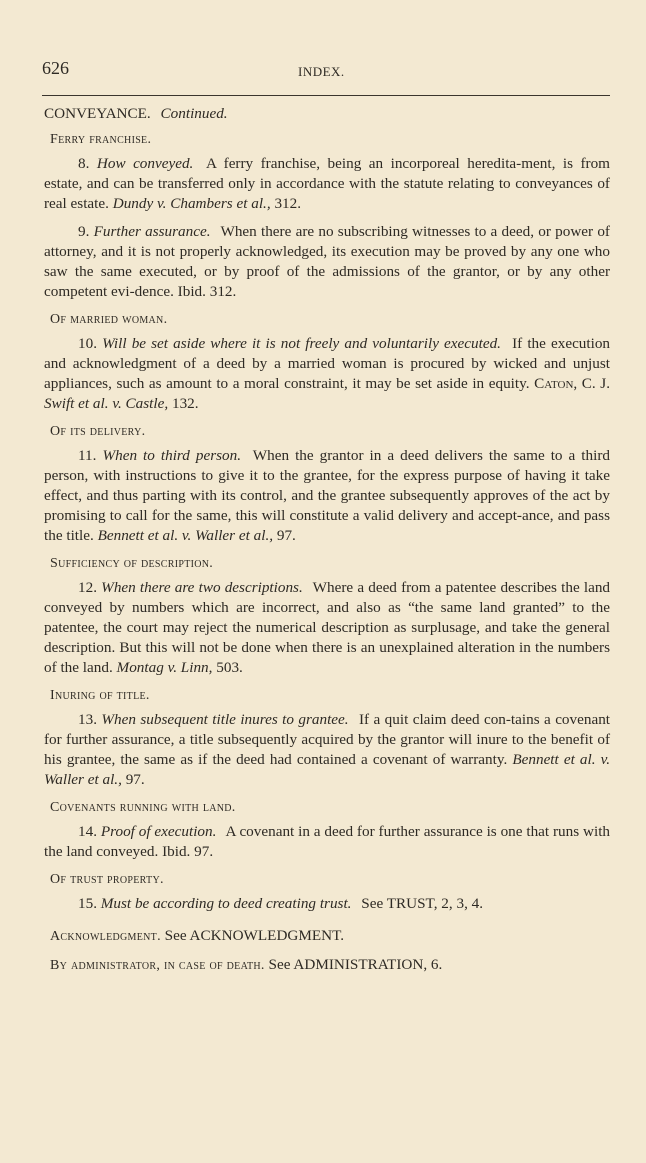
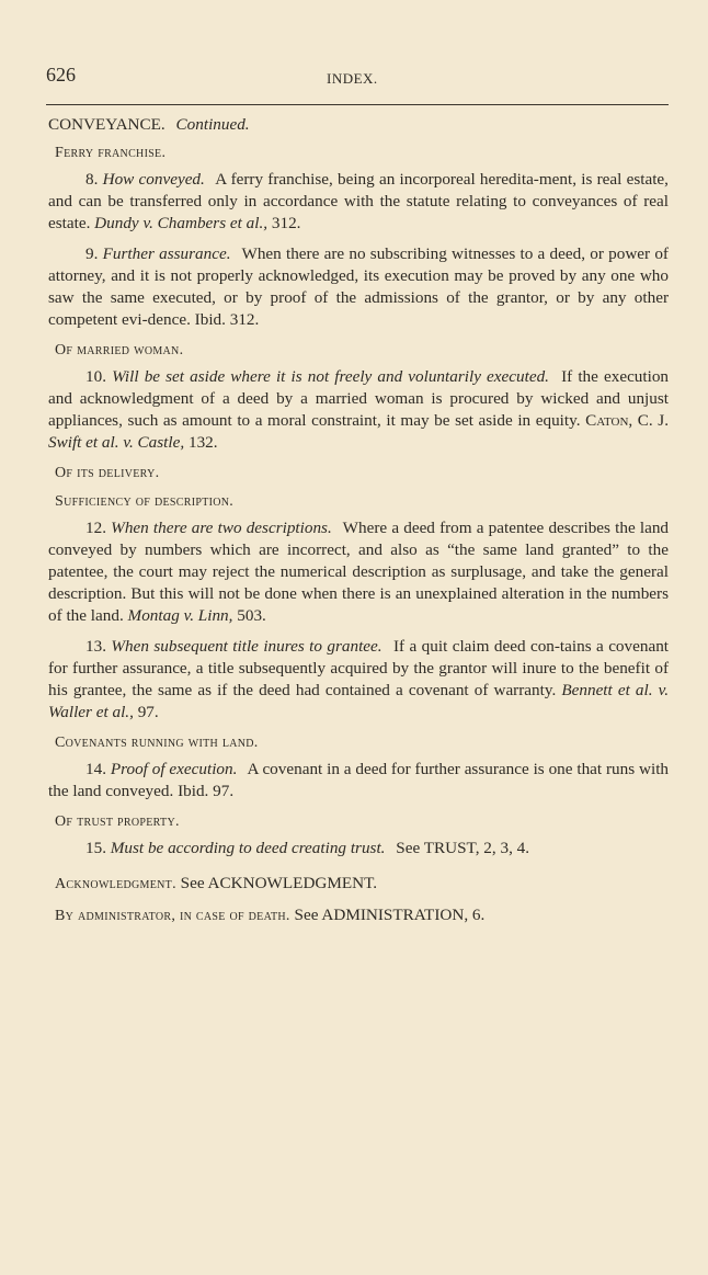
  626
  INDEX.
  CONVEYANCE. Continued.
  Ferry franchise.
- 8. How conveyed. A ferry franchise, being an incorporeal heredita-ment, is from estate, and can be transferred only in accordance with the statute relating to conveyances of real estate. Dundy v. Chambers et al., 312.
+ 8. How conveyed. A ferry franchise, being an incorporeal heredita-ment, is real estate, and can be transferred only in accordance with the statute relating to conveyances of real estate. Dundy v. Chambers et al., 312.
  9. Further assurance. When there are no subscribing witnesses to a deed, or power of attorney, and it is not properly acknowledged, its execution may be proved by any one who saw the same executed, or by proof of the admissions of the grantor, or by any other competent evi-dence. Ibid. 312.
  Of married woman.
  10. Will be set aside where it is not freely and voluntarily executed. If the execution and acknowledgment of a deed by a married woman is procured by wicked and unjust appliances, such as amount to a moral constraint, it may be set aside in equity. Caton, C. J. Swift et al. v. Castle, 132.
  Of its delivery.
- 11. When to third person. When the grantor in a deed delivers the same to a third person, with instructions to give it to the grantee, for the express purpose of having it take effect, and thus parting with its control, and the grantee subsequently approves of the act by promising to call for the same, this will constitute a valid delivery and accept-ance, and pass the title. Bennett et al. v. Waller et al., 97.
  Sufficiency of description.
  12. When there are two descriptions. Where a deed from a patentee describes the land conveyed by numbers which are incorrect, and also as “the same land granted” to the patentee, the court may reject the numerical description as surplusage, and take the general description. But this will not be done when there is an unexplained alteration in the numbers of the land. Montag v. Linn, 503.
- Inuring of title.
  13. When subsequent title inures to grantee. If a quit claim deed con-tains a covenant for further assurance, a title subsequently acquired by the grantor will inure to the benefit of his grantee, the same as if the deed had contained a covenant of warranty. Bennett et al. v. Waller et al., 97.
  Covenants running with land.
  14. Proof of execution. A covenant in a deed for further assurance is one that runs with the land conveyed. Ibid. 97.
  Of trust property.
  15. Must be according to deed creating trust. See TRUST, 2, 3, 4.
  Acknowledgment. See ACKNOWLEDGMENT.
  By administrator, in case of death. See ADMINISTRATION, 6.
